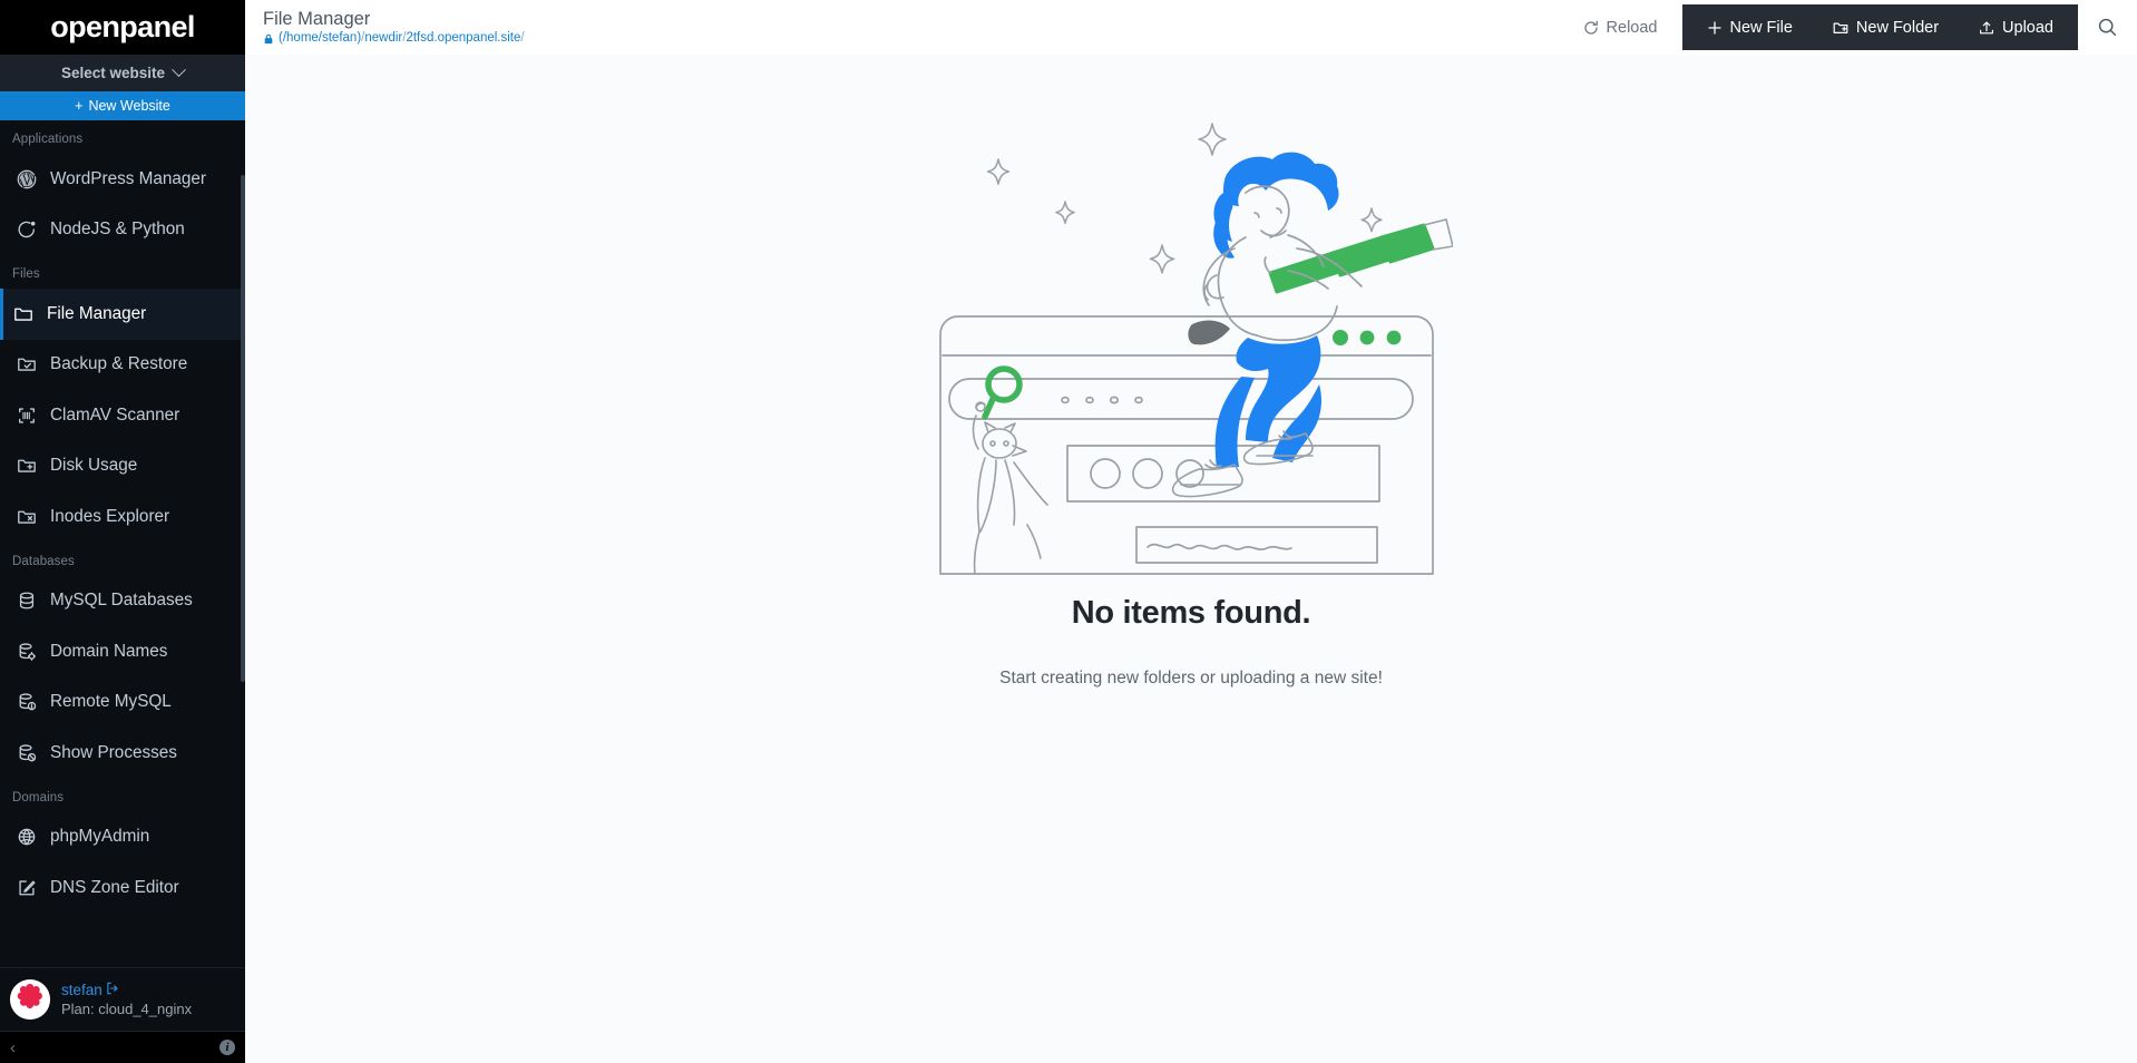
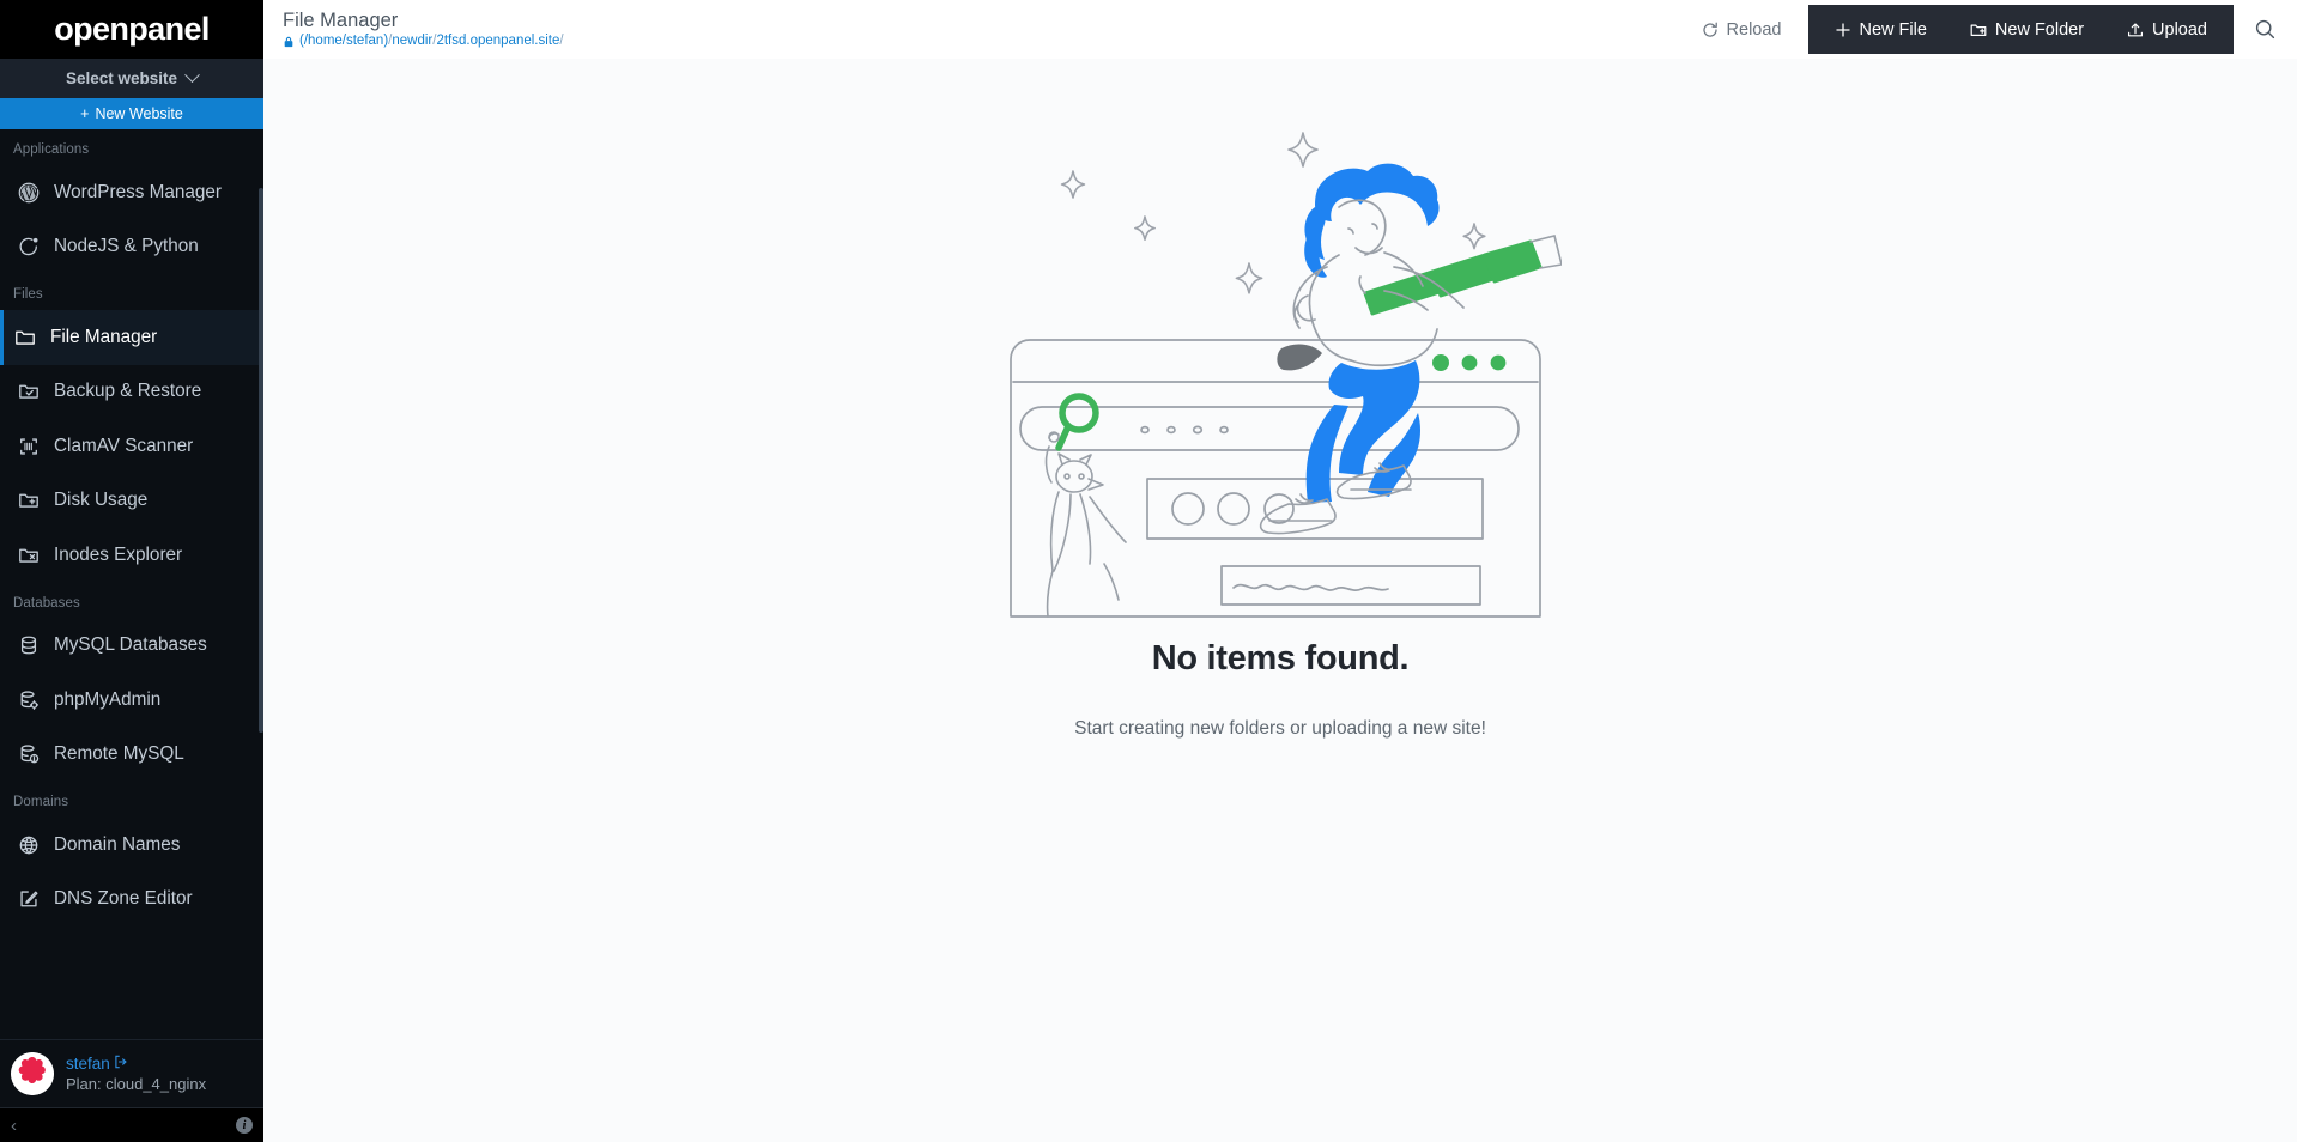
  openpanel
  Select website
  +
  New Website
  Applications
  WordPress Manager
  NodeJS & Python
  Files
  File Manager
  Backup & Restore
  ClamAV Scanner
  Disk Usage
  Inodes Explorer
  Databases
  MySQL Databases
- Domain Names
+ phpMyAdmin
  Remote MySQL
- Show Processes
  Domains
- phpMyAdmin
+ Domain Names
  DNS Zone Editor
  stefan
  Plan: cloud_4_nginx
  ‹
  i
  File Manager
  (/home/stefan)/newdir/2tfsd.openpanel.site/
  Reload
  New File
  New Folder
  Upload
  No items found.
  Start creating new folders or uploading a new site!
